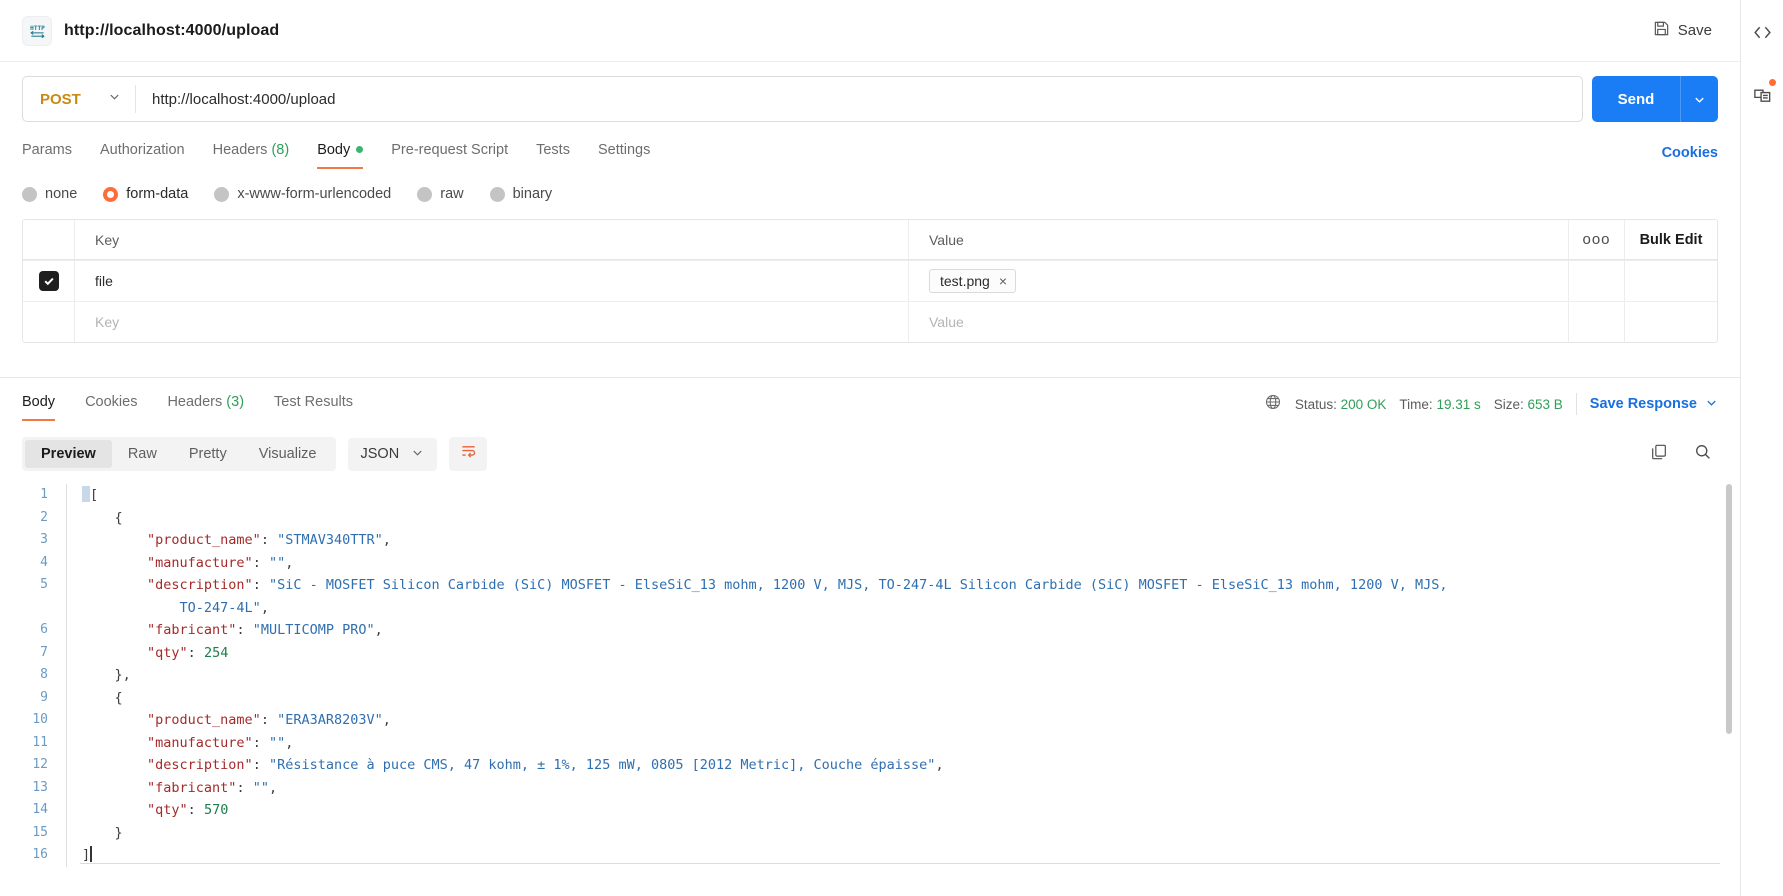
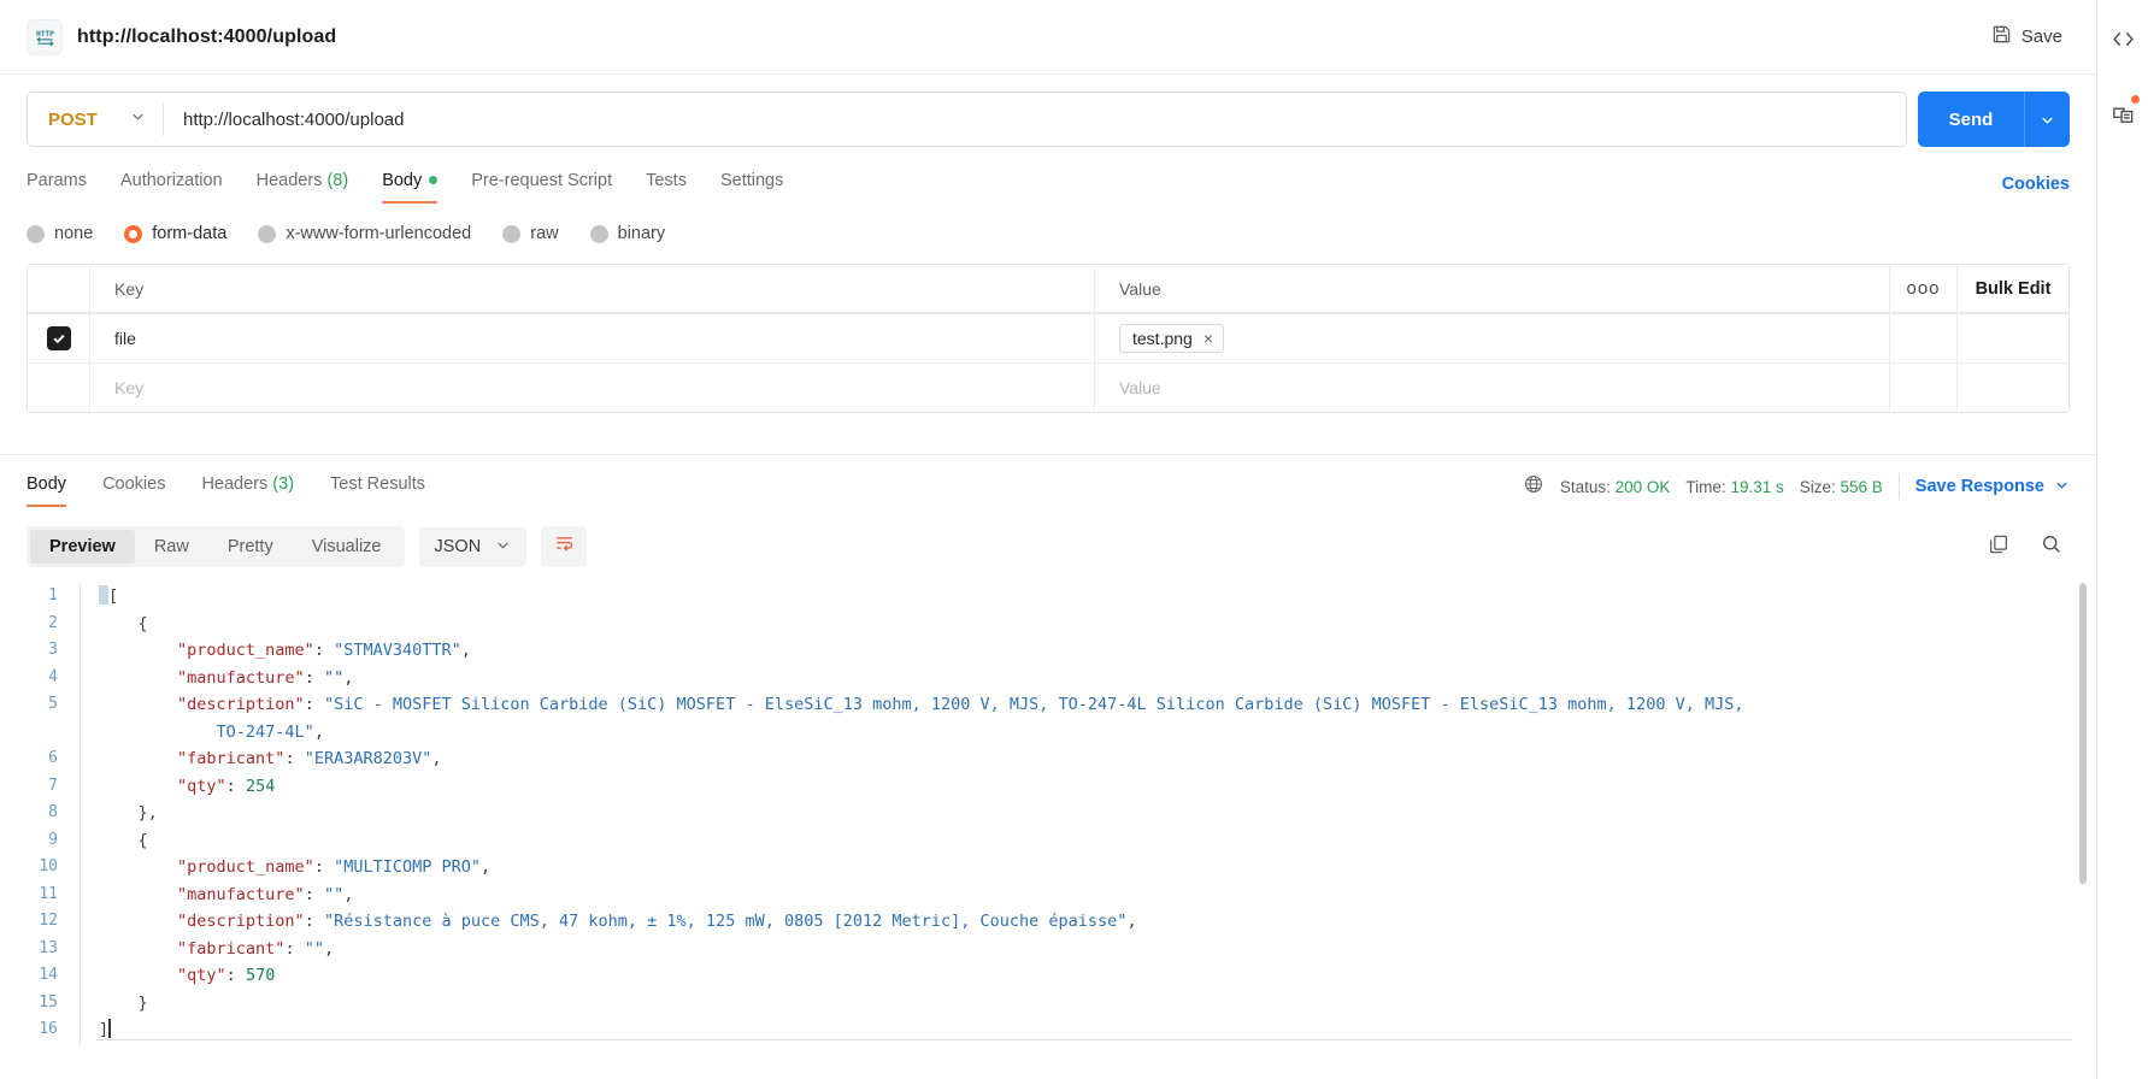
  http://localhost:4000/upload
  Save
  POST
  http://localhost:4000/upload
  Send
  Params
  Authorization
  Headers (8)
  Body
  Pre-request Script
  Tests
  Settings
  Cookies
  none
  form-data
  x-www-form-urlencoded
  raw
  binary
  Key
  Value
  ooo
  Bulk Edit
  file
  test.png
  ×
  Key
  Value
  Body
  Cookies
  Headers (3)
  Test Results
  Status: 200 OK
  Time: 19.31 s
- Size: 653 B
+ Size: 556 B
  Save Response
  Preview
  Raw
  Pretty
  Visualize
  JSON
  1
  [
  2
  {
  3
  "product_name": "STMAV340TTR",
  4
  "manufacture": "",
  5
  "description": "SiC - MOSFET Silicon Carbide (SiC) MOSFET - ElseSiC_13 mohm, 1200 V, MJS, TO-247-4L Silicon Carbide (SiC) MOSFET - ElseSiC_13 mohm, 1200 V, MJS,
  TO-247-4L",
  6
- "fabricant": "MULTICOMP PRO",
+ "fabricant": "ERA3AR8203V",
  7
  "qty": 254
  8
  },
  9
  {
  10
- "product_name": "ERA3AR8203V",
+ "product_name": "MULTICOMP PRO",
  11
  "manufacture": "",
  12
  "description": "Résistance à puce CMS, 47 kohm, ± 1%, 125 mW, 0805 [2012 Metric], Couche épaisse",
  13
  "fabricant": "",
  14
  "qty": 570
  15
  }
  16
  ]
